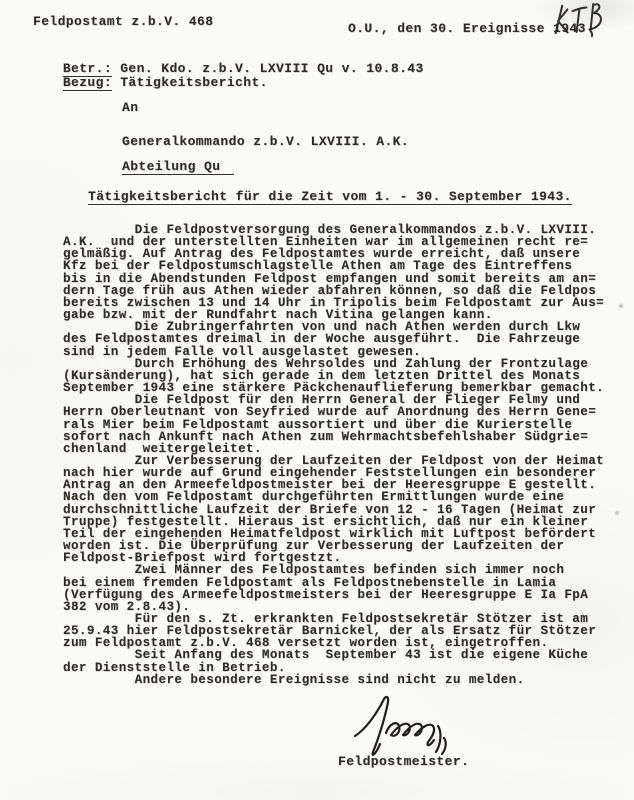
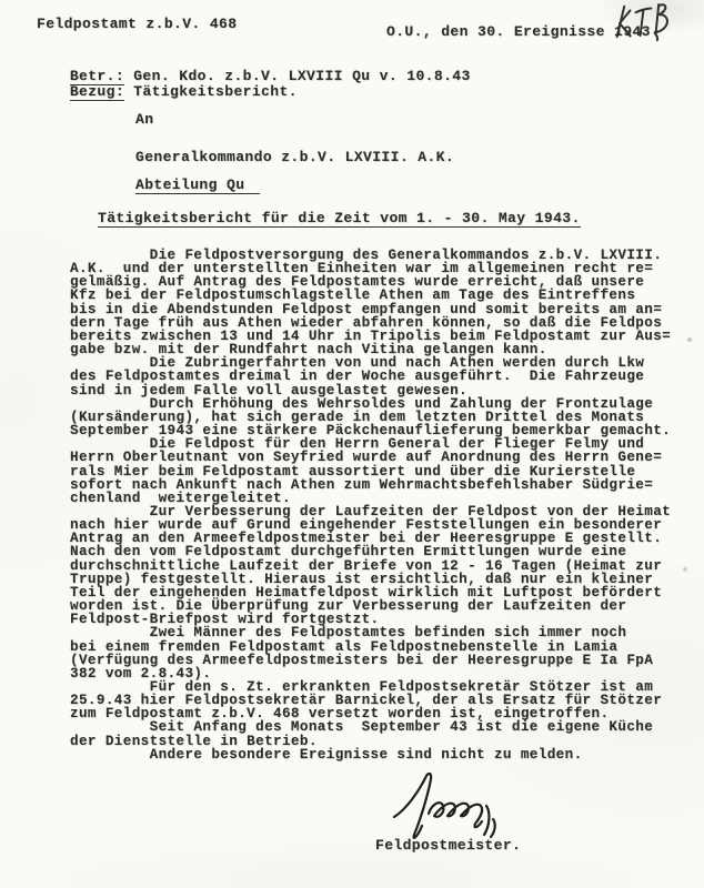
  Feldpostamt z.b.V. 468
  O.U., den 30. Ereignisse 1943
  Betr.: Gen. Kdo. z.b.V. LXVIII Qu v. 10.8.43
  Bezug: Tätigkeitsbericht.
  An
  Generalkommando z.b.V. LXVIII. A.K.
  Abteilung Qu
- Tätigkeitsbericht für die Zeit vom 1. - 30. September 1943.
+ Tätigkeitsbericht für die Zeit vom 1. - 30. May 1943.
  Die Feldpostversorgung des Generalkommandos z.b.V. LXVIII.
  A.K. und der unterstellten Einheiten war im allgemeinen recht re=
  gelmäßig. Auf Antrag des Feldpostamtes wurde erreicht, daß unsere
  Kfz bei der Feldpostumschlagstelle Athen am Tage des Eintreffens
  bis in die Abendstunden Feldpost empfangen und somit bereits am an=
  dern Tage früh aus Athen wieder abfahren können, so daß die Feldpos
  bereits zwischen 13 und 14 Uhr in Tripolis beim Feldpostamt zur Aus=
  gabe bzw. mit der Rundfahrt nach Vitina gelangen kann.
  Die Zubringerfahrten von und nach Athen werden durch Lkw
  des Feldpostamtes dreimal in der Woche ausgeführt. Die Fahrzeuge
  sind in jedem Falle voll ausgelastet gewesen.
  Durch Erhöhung des Wehrsoldes und Zahlung der Frontzulage
  (Kursänderung), hat sich gerade in dem letzten Drittel des Monats
  September 1943 eine stärkere Päckchenauflieferung bemerkbar gemacht.
  Die Feldpost für den Herrn General der Flieger Felmy und
  Herrn Oberleutnant von Seyfried wurde auf Anordnung des Herrn Gene=
  rals Mier beim Feldpostamt aussortiert und über die Kurierstelle
  sofort nach Ankunft nach Athen zum Wehrmachtsbefehlshaber Südgrie=
  chenland weitergeleitet.
  Zur Verbesserung der Laufzeiten der Feldpost von der Heimat
  nach hier wurde auf Grund eingehender Feststellungen ein besonderer
  Antrag an den Armeefeldpostmeister bei der Heeresgruppe E gestellt.
  Nach den vom Feldpostamt durchgeführten Ermittlungen wurde eine
  durchschnittliche Laufzeit der Briefe von 12 - 16 Tagen (Heimat zur
  Truppe) festgestellt. Hieraus ist ersichtlich, daß nur ein kleiner
  Teil der eingehenden Heimatfeldpost wirklich mit Luftpost befördert
  worden ist. Die Überprüfung zur Verbesserung der Laufzeiten der
  Feldpost-Briefpost wird fortgestzt.
  Zwei Männer des Feldpostamtes befinden sich immer noch
  bei einem fremden Feldpostamt als Feldpostnebenstelle in Lamia
  (Verfügung des Armeefeldpostmeisters bei der Heeresgruppe E Ia FpA
  382 vom 2.8.43).
  Für den s. Zt. erkrankten Feldpostsekretär Stötzer ist am
  25.9.43 hier Feldpostsekretär Barnickel, der als Ersatz für Stötzer
  zum Feldpostamt z.b.V. 468 versetzt worden ist, eingetroffen.
  Seit Anfang des Monats September 43 ist die eigene Küche
  der Dienststelle in Betrieb.
  Andere besondere Ereignisse sind nicht zu melden.
  Feldpostmeister.
